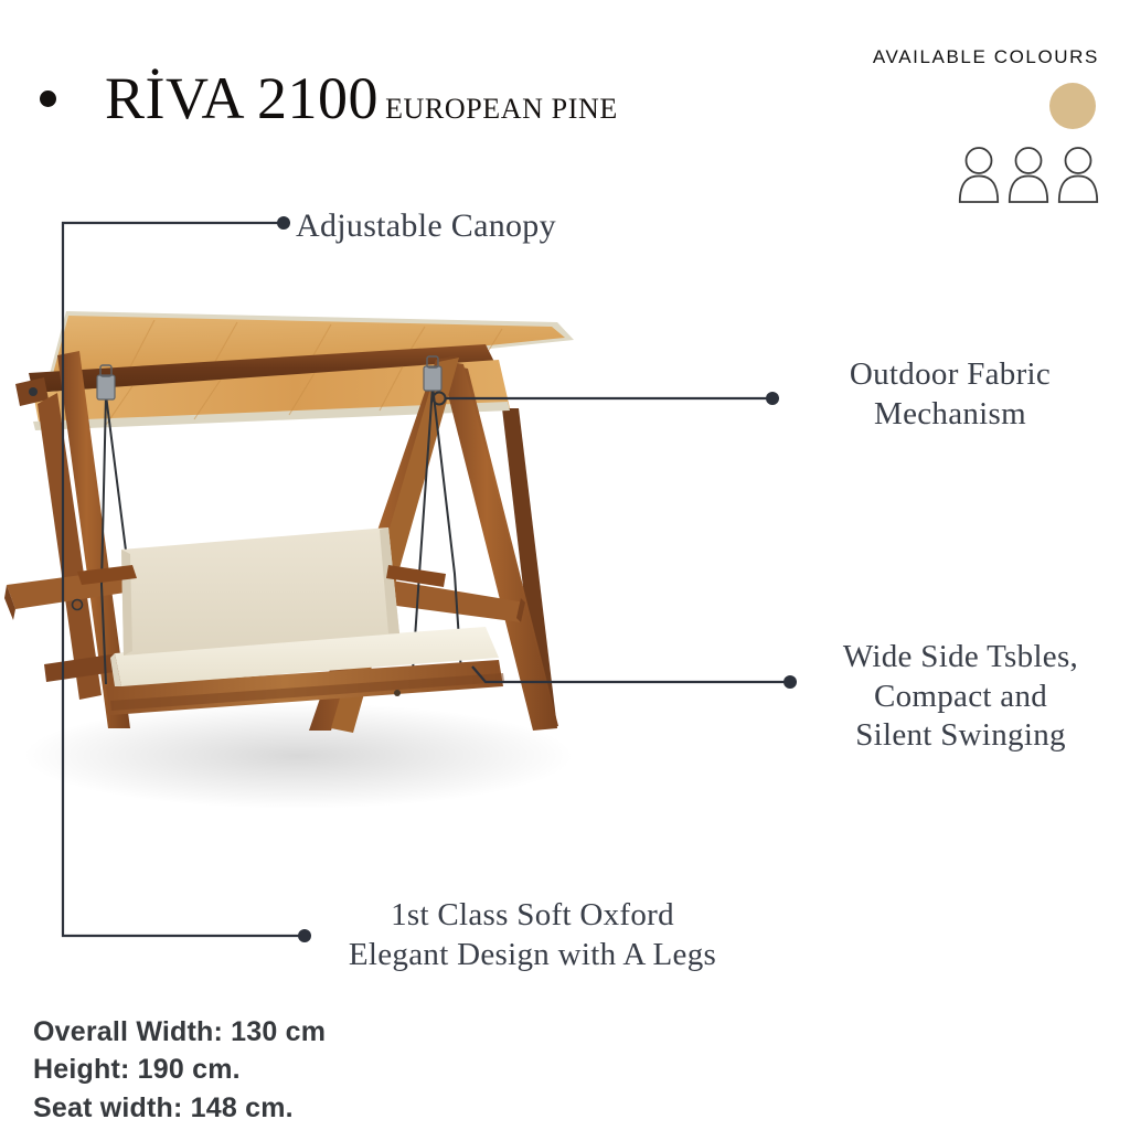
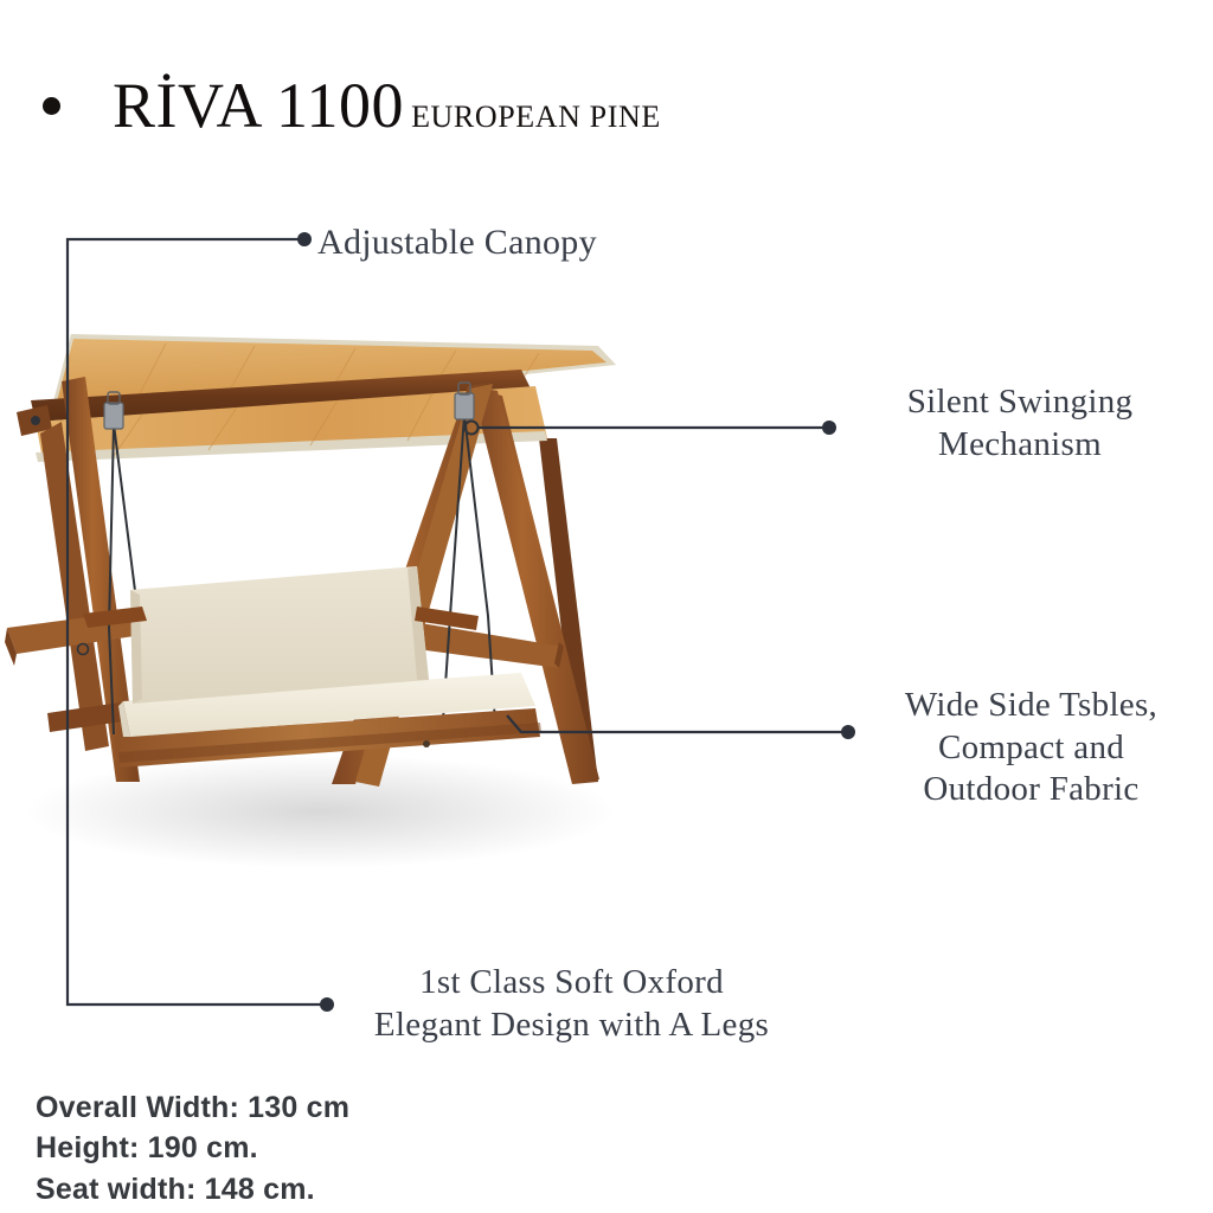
- RİVA 2100
+ RİVA 1100
  EUROPEAN PINE
- AVAILABLE COLOURS
  Adjustable Canopy
- Outdoor Fabric
+ Silent Swinging
  Mechanism
  Wide Side Tsbles, Compact and
- Silent Swinging
+ Outdoor Fabric
  1st Class Soft Oxford
  Elegant Design with A Legs
  Overall Width: 130 cm
  Height: 190 cm.
  Seat width: 148 cm.
